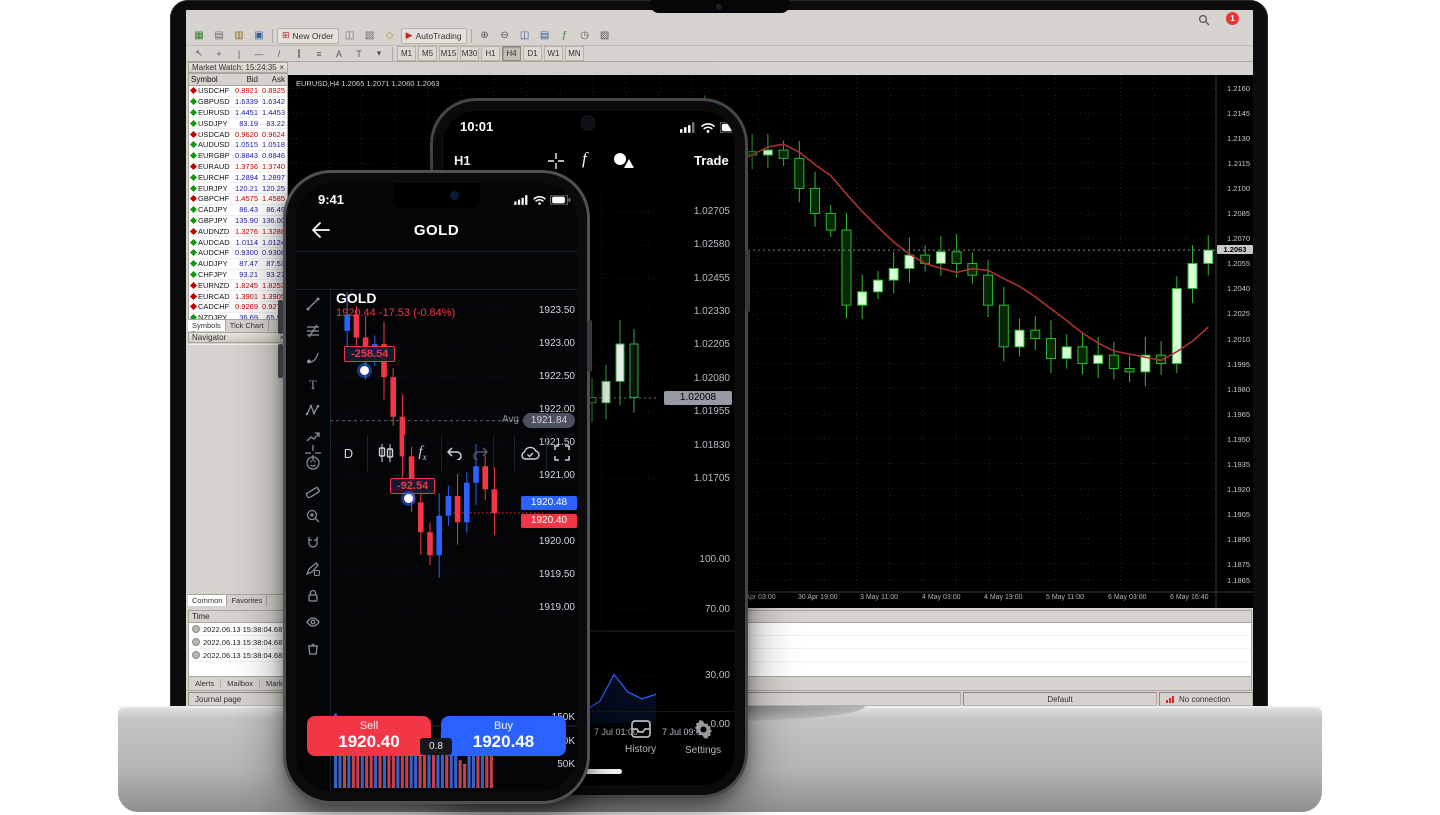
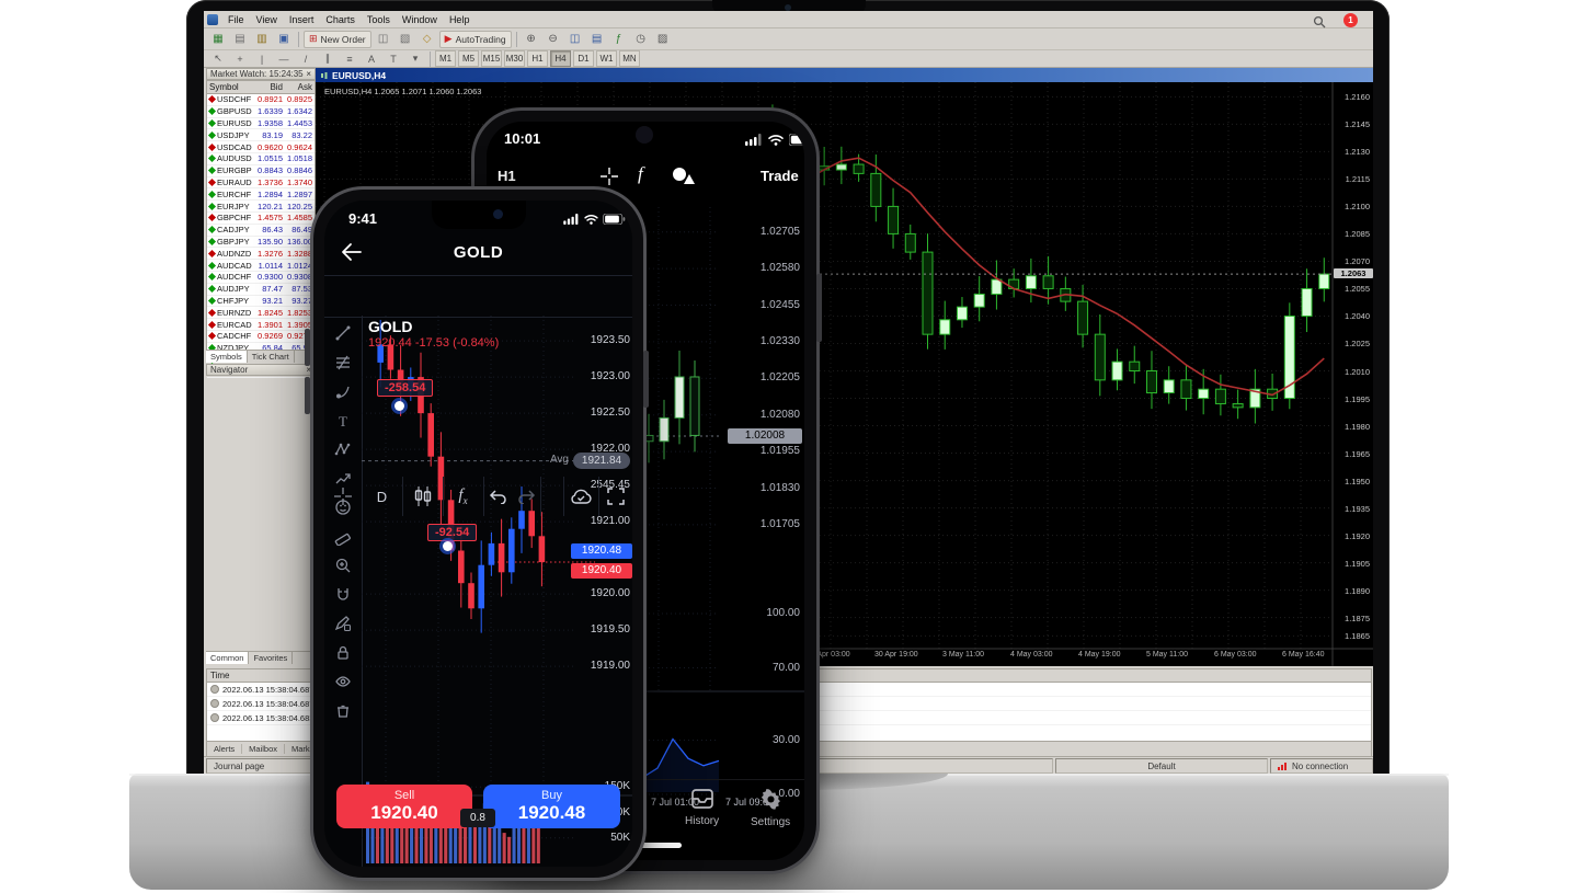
+ File
+ View
+ Insert
+ Charts
+ Tools
+ Window
+ Help
  ▦
  ▤
  ▥
  ▣
  ⊞
  New Order
  ◫
  ▧
  ◇
  ▶
  AutoTrading
  ⊕
  ⊖
  ◫
  ▤
  ƒ
  ◷
  ▨
  ↖
  +
  |
  —
  /
  ∥
  ≡
  A
  T
  ▾
  M1
  M5
  M15
  M30
  H1
  H4
  D1
  W1
  MN
  1
  Market Watch: 15:24:35
  ×
  Symbol
  Bid
  Ask
  USDCHF
  0.8921
  0.8925
  GBPUSD
  1.6339
  1.6342
  EURUSD
- 1.4451
+ 1.9358
  1.4453
  USDJPY
  83.19
  83.22
  USDCAD
  0.9620
  0.9624
  AUDUSD
  1.0515
  1.0518
  EURGBP
  0.8843
  0.8846
  EURAUD
  1.3736
  1.3740
  EURCHF
  1.2894
  1.2897
  EURJPY
  120.21
  120.25
  GBPCHF
  1.4575
  1.4585
  CADJPY
  86.43
  86.4
  GBPJPY
  135.90
  136.0
  AUDNZD
  1.3276
  1.328
  AUDCAD
  1.0114
  1.012
  AUDCHF
  0.9300
  0.930
  AUDJPY
  87.47
  87.5
  CHFJPY
  93.21
  93.2
  EURNZD
  1.8245
  1.825
  EURCAD
  1.3901
  1.390
  CADCHF
  0.9269
  NZDJPY
- 36.69
+ 65.84
  Symbols
  Tick Chart
  Navigator
  ×
  Common
  Favorites
+ EURUSD,H4
  1.2160
  1.2145
  1.2130
  1.2115
  1.2100
  1.2085
  1.2070
  1.2055
  1.2040
  1.2025
  1.2010
  1.1995
  1.1980
  1.1965
  1.1950
  1.1935
  1.1920
  1.1905
  1.1890
  1.1875
  1.1865
  1.2063
  EURUSD,H4 1.2065 1.2071 1.2060 1.2063
  Time
  2022.06.13 15:38:04.68
  2022.06.13 15:38:04.68
  2022.06.13 15:38:04.68
  Alerts
  Mailbox
  Journal page
  Default
  No connection
  10:01
  H1
  f
  Trade
  1.02705
  1.02580
  1.02455
  1.02330
  1.02205
  1.02080
  1.01955
  1.01830
  1.01705
  1.02008
  100.00
  70.00
  30.00
  0.00
  7 Jul 01:00
  7 Jul 09:
  History
  Settings
  9:41
  GOLD
  1923.50
  1923.00
  1922.50
  1922.00
- 1921.50
+ 2545.45
  1921.00
  1920.00
  1919.50
  1919.00
  50K
  GOLD
  1920.44 -17.53 (-0.84%)
  -258.54
  -92.54
  Avg
  1921.84
  1920.48
  1920.40
  Sell
  1920.40
  Buy
  1920.48
  0.8
  D
  fx
  T
